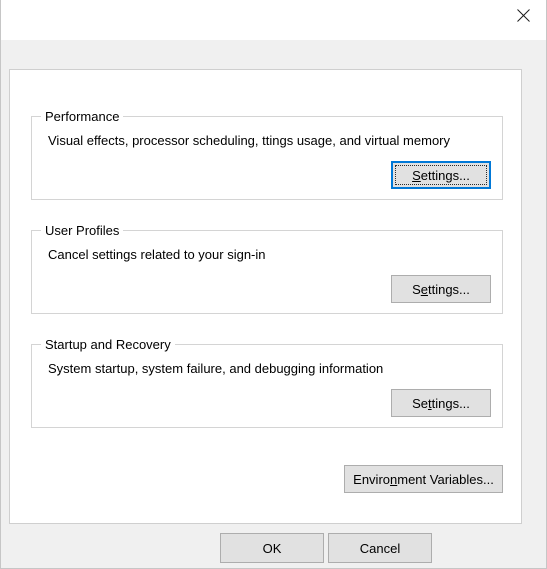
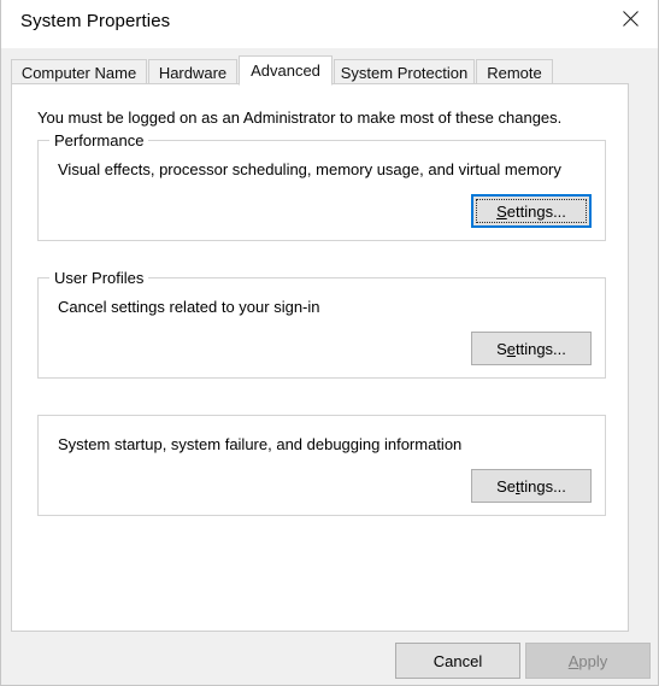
+ System Properties
+ Computer Name
+ Hardware
+ Advanced
+ System Protection
+ Remote
+ You must be logged on as an Administrator to make most of these changes.
  Performance
- Visual effects, processor scheduling, ttings usage, and virtual memory
+ Visual effects, processor scheduling, memory usage, and virtual memory
  S
  ettings...
  User Profiles
  Cancel settings related to your sign-in
  S
  e
  ttings...
- Startup and Recovery
  System startup, system failure, and debugging information
  Se
  t
  tings...
- Enviro
- n
- ment Variables...
- OK
  Cancel
+ A
+ pply
